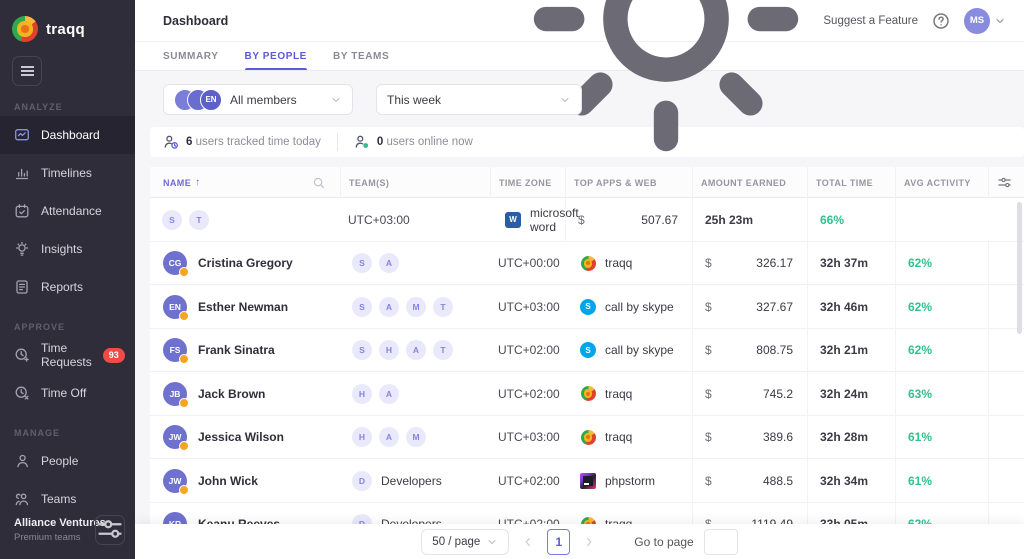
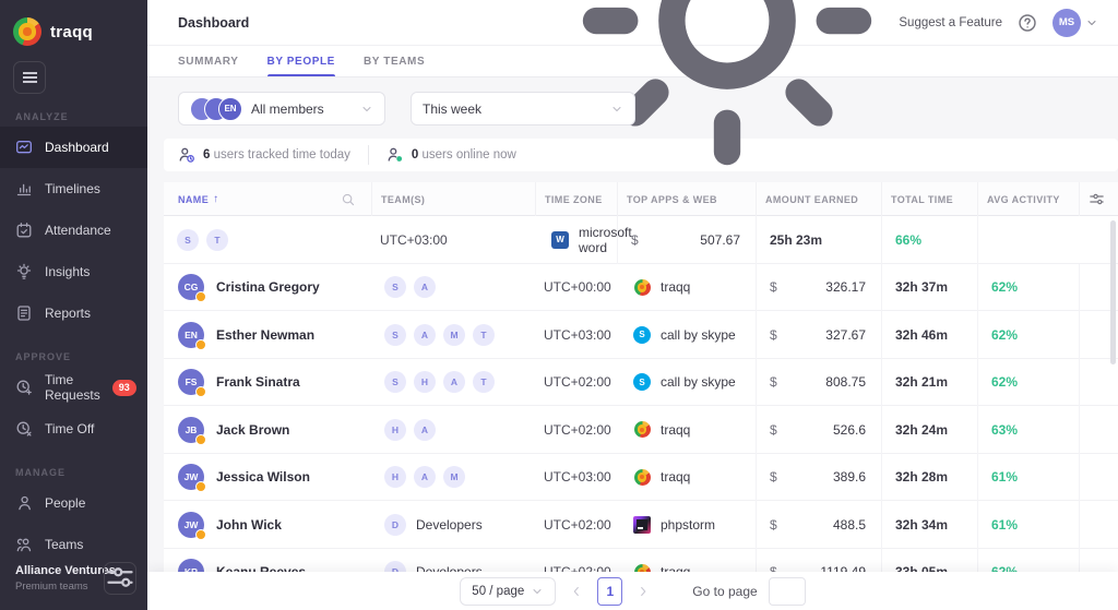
  traqq
  ANALYZE
  Dashboard
  Timelines
  Attendance
  Insights
  Reports
  APPROVE
  Time Requests
  93
  Time Off
  MANAGE
  People
  Teams
  Alliance Ventur
  Premium teams
  Dashboard
  Suggest a Feature
  MS
  SUMMARY
  BY PEOPLE
  BY TEAMS
  EN
  All members
  This week
  6 users tracked time today
  0 users online now
  NAME
  ↑
  TEAM(S)
  TIME ZONE
  TOP APPS & WEB
  AMOUNT EARNED
  TOTAL TIME
  AVG ACTIVITY
  S
  T
  UTC+03:00
  W
  microsoft word
  $
  507.67
  25h 23m
  66%
  CG
  Cristina Gregory
  S
  A
  UTC+00:00
  traqq
  $
  326.17
  32h 37m
  62%
  EN
  Esther Newman
  S
  A
  M
  T
  UTC+03:00
  S
  call by skype
  $
  327.67
  32h 46m
  62%
  FS
  Frank Sinatra
  S
  H
  A
  T
  UTC+02:00
  S
  call by skype
  $
  808.75
  32h 21m
  62%
  JB
  Jack Brown
  H
  A
  UTC+02:00
  traqq
  $
- 745.2
+ 526.6
  32h 24m
  63%
  JW
  Jessica Wilson
  H
  A
  M
  UTC+03:00
  traqq
  $
  389.6
  32h 28m
  61%
  JW
  John Wick
  D
  Developers
  UTC+02:00
  phpstorm
  $
  488.5
  32h 34m
  61%
  50 / page
  1
  Go to page
